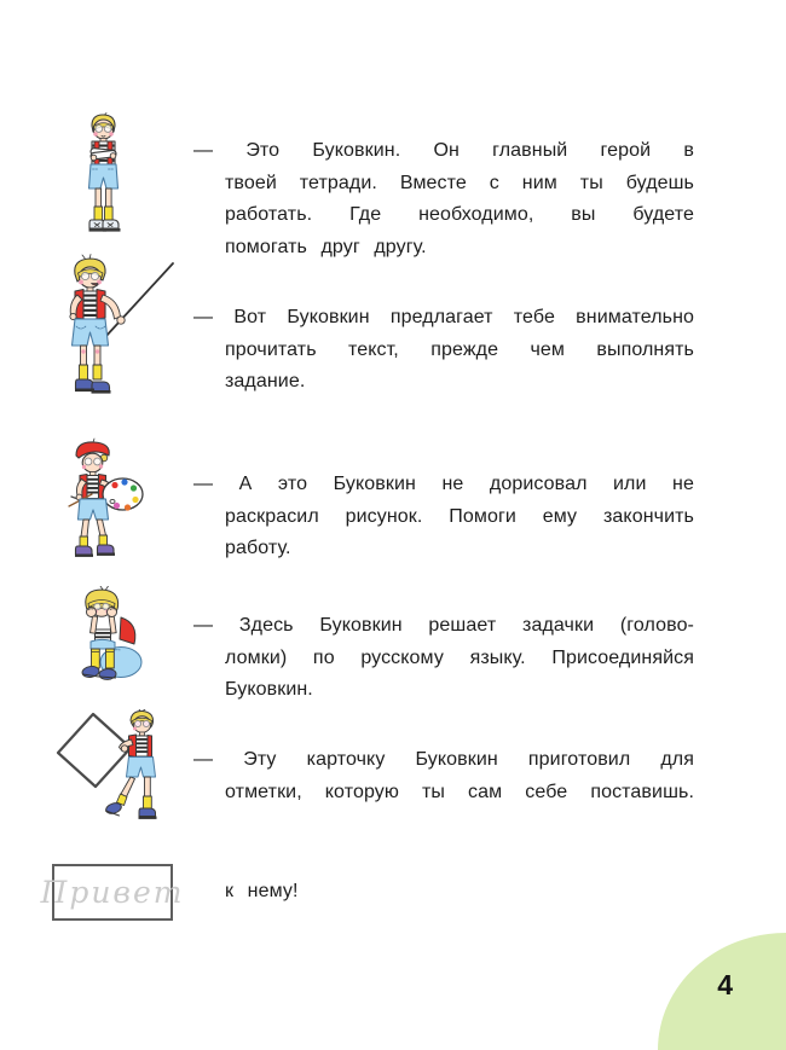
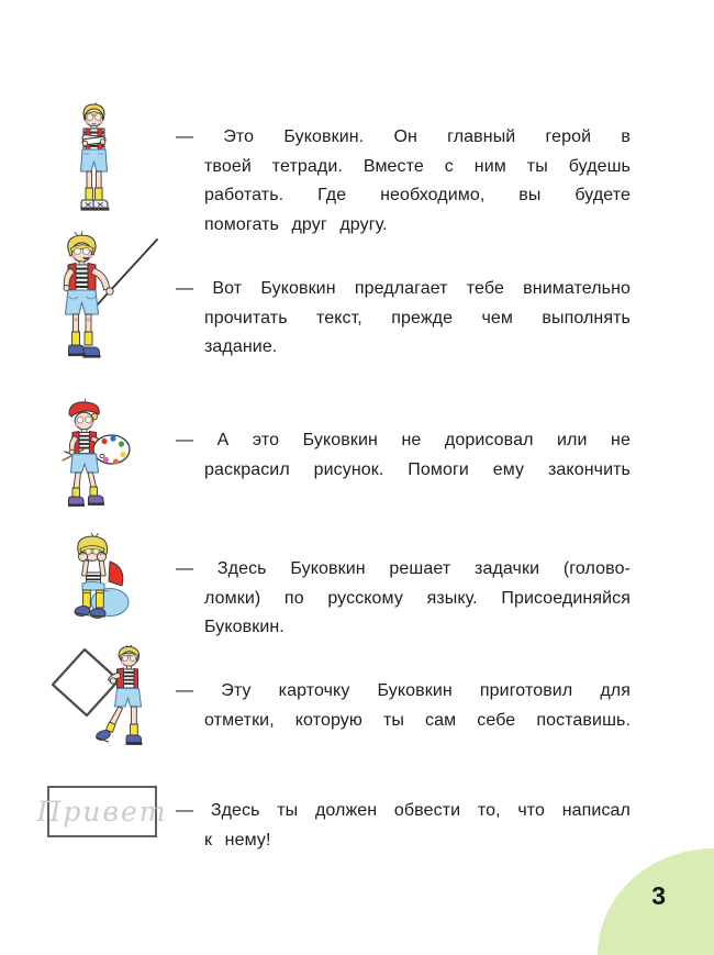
  — Это Буковкин. Он главный герой в
  твоей тетради. Вместе с ним ты будешь
  работать. Где необходимо, вы будете
  помогать друг другу.
  — Вот Буковкин предлагает тебе внимательно
  прочитать текст, прежде чем выполнять
  задание.
  — А это Буковкин не дорисовал или не
  раскрасил рисунок. Помоги ему закончить
- работу.
  — Здесь Буковкин решает задачки (голово-
  ломки) по русскому языку. Присоединяйся
  Буковкин.
  — Эту карточку Буковкин приготовил для
  отметки, которую ты сам себе поставишь.
  Привет
+ — Здесь ты должен обвести то, что написал
  к нему!
- 4
+ 3
